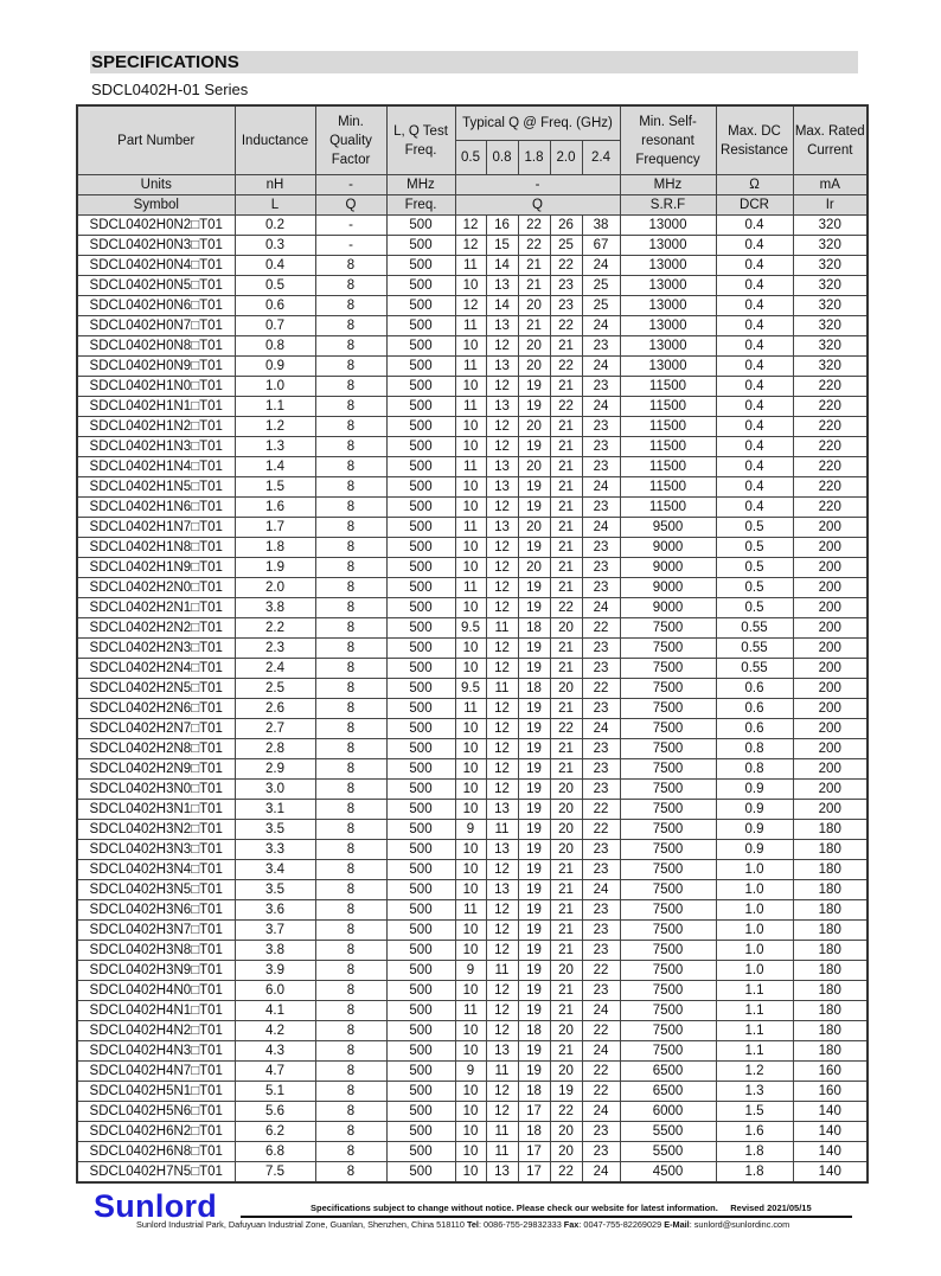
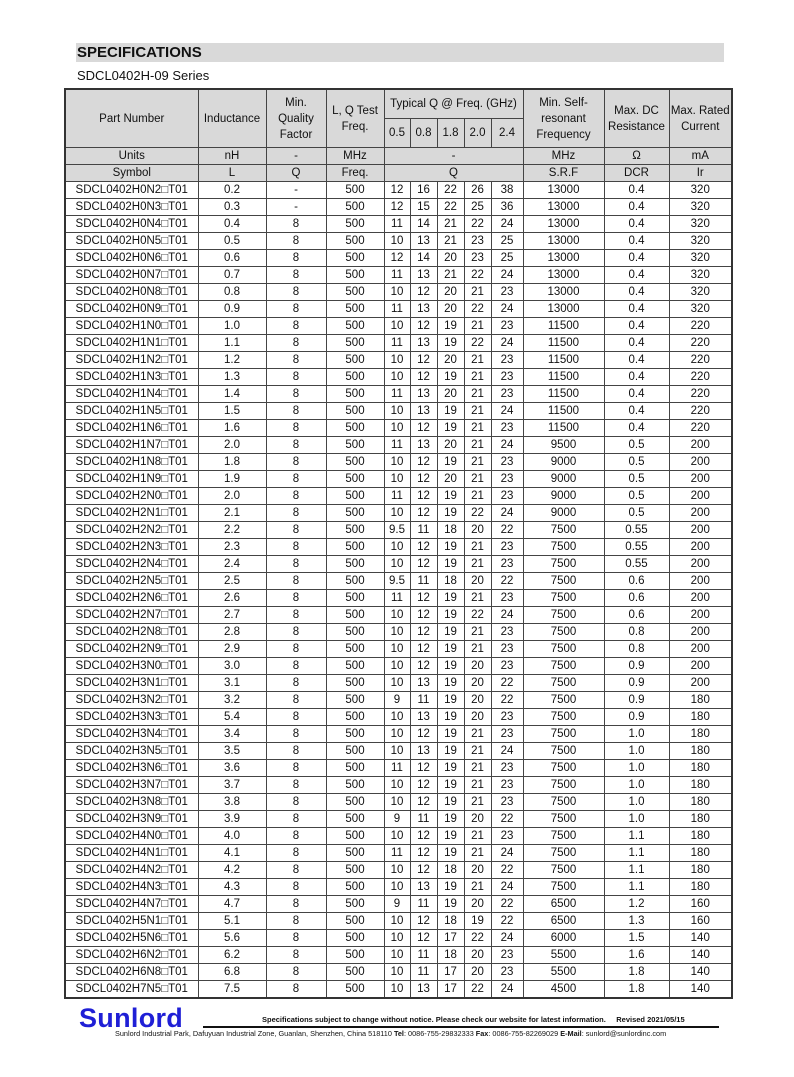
  SPECIFICATIONS
- SDCL0402H-01 Series
+ SDCL0402H-09 Series
  Part Number	Inductance	Min. Quality Factor	L, Q Test Freq.	Typical Q @ Freq. (GHz)	Min. Self-resonant Frequency	Max. DC Resistance	Max. Rated Current
  0.5	0.8	1.8	2.0	2.4
  Units	nH	-	MHz	-	MHz	Ω	mA
  Symbol	L	Q	Freq.	Q	S.R.F	DCR	Ir
  SDCL0402H0N2□T01	0.2	-	500	12	16	22	26	38	13000	0.4	320
- SDCL0402H0N3□T01	0.3	-	500	12	15	22	25	67	13000	0.4	320
+ SDCL0402H0N3□T01	0.3	-	500	12	15	22	25	36	13000	0.4	320
  SDCL0402H0N4□T01	0.4	8	500	11	14	21	22	24	13000	0.4	320
  SDCL0402H0N5□T01	0.5	8	500	10	13	21	23	25	13000	0.4	320
  SDCL0402H0N6□T01	0.6	8	500	12	14	20	23	25	13000	0.4	320
  SDCL0402H0N7□T01	0.7	8	500	11	13	21	22	24	13000	0.4	320
  SDCL0402H0N8□T01	0.8	8	500	10	12	20	21	23	13000	0.4	320
  SDCL0402H0N9□T01	0.9	8	500	11	13	20	22	24	13000	0.4	320
  SDCL0402H1N0□T01	1.0	8	500	10	12	19	21	23	11500	0.4	220
  SDCL0402H1N1□T01	1.1	8	500	11	13	19	22	24	11500	0.4	220
  SDCL0402H1N2□T01	1.2	8	500	10	12	20	21	23	11500	0.4	220
  SDCL0402H1N3□T01	1.3	8	500	10	12	19	21	23	11500	0.4	220
  SDCL0402H1N4□T01	1.4	8	500	11	13	20	21	23	11500	0.4	220
  SDCL0402H1N5□T01	1.5	8	500	10	13	19	21	24	11500	0.4	220
  SDCL0402H1N6□T01	1.6	8	500	10	12	19	21	23	11500	0.4	220
- SDCL0402H1N7□T01	1.7	8	500	11	13	20	21	24	9500	0.5	200
+ SDCL0402H1N7□T01	2.0	8	500	11	13	20	21	24	9500	0.5	200
  SDCL0402H1N8□T01	1.8	8	500	10	12	19	21	23	9000	0.5	200
  SDCL0402H1N9□T01	1.9	8	500	10	12	20	21	23	9000	0.5	200
  SDCL0402H2N0□T01	2.0	8	500	11	12	19	21	23	9000	0.5	200
- SDCL0402H2N1□T01	3.8	8	500	10	12	19	22	24	9000	0.5	200
+ SDCL0402H2N1□T01	2.1	8	500	10	12	19	22	24	9000	0.5	200
  SDCL0402H2N2□T01	2.2	8	500	9.5	11	18	20	22	7500	0.55	200
  SDCL0402H2N3□T01	2.3	8	500	10	12	19	21	23	7500	0.55	200
  SDCL0402H2N4□T01	2.4	8	500	10	12	19	21	23	7500	0.55	200
  SDCL0402H2N5□T01	2.5	8	500	9.5	11	18	20	22	7500	0.6	200
  SDCL0402H2N6□T01	2.6	8	500	11	12	19	21	23	7500	0.6	200
  SDCL0402H2N7□T01	2.7	8	500	10	12	19	22	24	7500	0.6	200
  SDCL0402H2N8□T01	2.8	8	500	10	12	19	21	23	7500	0.8	200
  SDCL0402H2N9□T01	2.9	8	500	10	12	19	21	23	7500	0.8	200
  SDCL0402H3N0□T01	3.0	8	500	10	12	19	20	23	7500	0.9	200
  SDCL0402H3N1□T01	3.1	8	500	10	13	19	20	22	7500	0.9	200
- SDCL0402H3N2□T01	3.5	8	500	9	11	19	20	22	7500	0.9	180
+ SDCL0402H3N2□T01	3.2	8	500	9	11	19	20	22	7500	0.9	180
- SDCL0402H3N3□T01	3.3	8	500	10	13	19	20	23	7500	0.9	180
+ SDCL0402H3N3□T01	5.4	8	500	10	13	19	20	23	7500	0.9	180
  SDCL0402H3N4□T01	3.4	8	500	10	12	19	21	23	7500	1.0	180
  SDCL0402H3N5□T01	3.5	8	500	10	13	19	21	24	7500	1.0	180
  SDCL0402H3N6□T01	3.6	8	500	11	12	19	21	23	7500	1.0	180
  SDCL0402H3N7□T01	3.7	8	500	10	12	19	21	23	7500	1.0	180
  SDCL0402H3N8□T01	3.8	8	500	10	12	19	21	23	7500	1.0	180
  SDCL0402H3N9□T01	3.9	8	500	9	11	19	20	22	7500	1.0	180
- SDCL0402H4N0□T01	6.0	8	500	10	12	19	21	23	7500	1.1	180
+ SDCL0402H4N0□T01	4.0	8	500	10	12	19	21	23	7500	1.1	180
  SDCL0402H4N1□T01	4.1	8	500	11	12	19	21	24	7500	1.1	180
  SDCL0402H4N2□T01	4.2	8	500	10	12	18	20	22	7500	1.1	180
  SDCL0402H4N3□T01	4.3	8	500	10	13	19	21	24	7500	1.1	180
  SDCL0402H4N7□T01	4.7	8	500	9	11	19	20	22	6500	1.2	160
  SDCL0402H5N1□T01	5.1	8	500	10	12	18	19	22	6500	1.3	160
  SDCL0402H5N6□T01	5.6	8	500	10	12	17	22	24	6000	1.5	140
  SDCL0402H6N2□T01	6.2	8	500	10	11	18	20	23	5500	1.6	140
  SDCL0402H6N8□T01	6.8	8	500	10	11	17	20	23	5500	1.8	140
  SDCL0402H7N5□T01	7.5	8	500	10	13	17	22	24	4500	1.8	140
  Sunlord
  Specifications subject to change without notice. Please check our website for latest information. Revised 2021/05/15
- Sunlord Industrial Park, Dafuyuan Industrial Zone, Guanlan, Shenzhen, China 518110 Tel: 0086-755-29832333 Fax: 0047-755-82269029 E-Mail: sunlord@sunlordinc.com
+ Sunlord Industrial Park, Dafuyuan Industrial Zone, Guanlan, Shenzhen, China 518110 Tel: 0086-755-29832333 Fax: 0086-755-82269029 E-Mail: sunlord@sunlordinc.com
